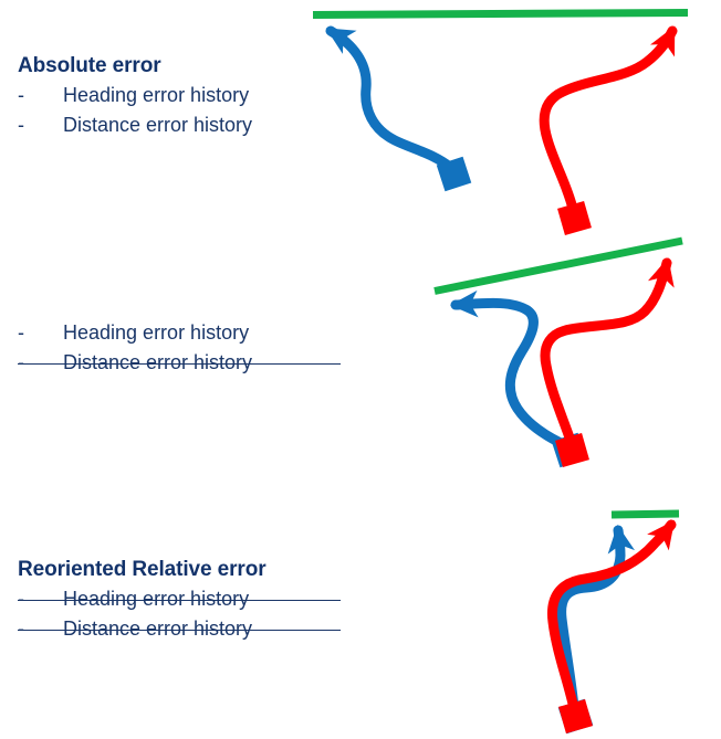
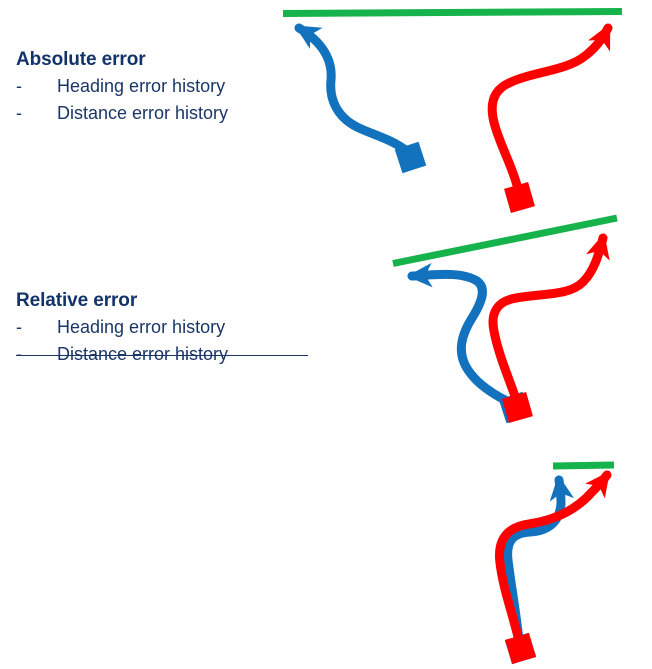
  Absolute error
  -
  Heading error history
  -
  Distance error history
+ Relative error
  -
  Heading error history
- Reoriented Relative error
